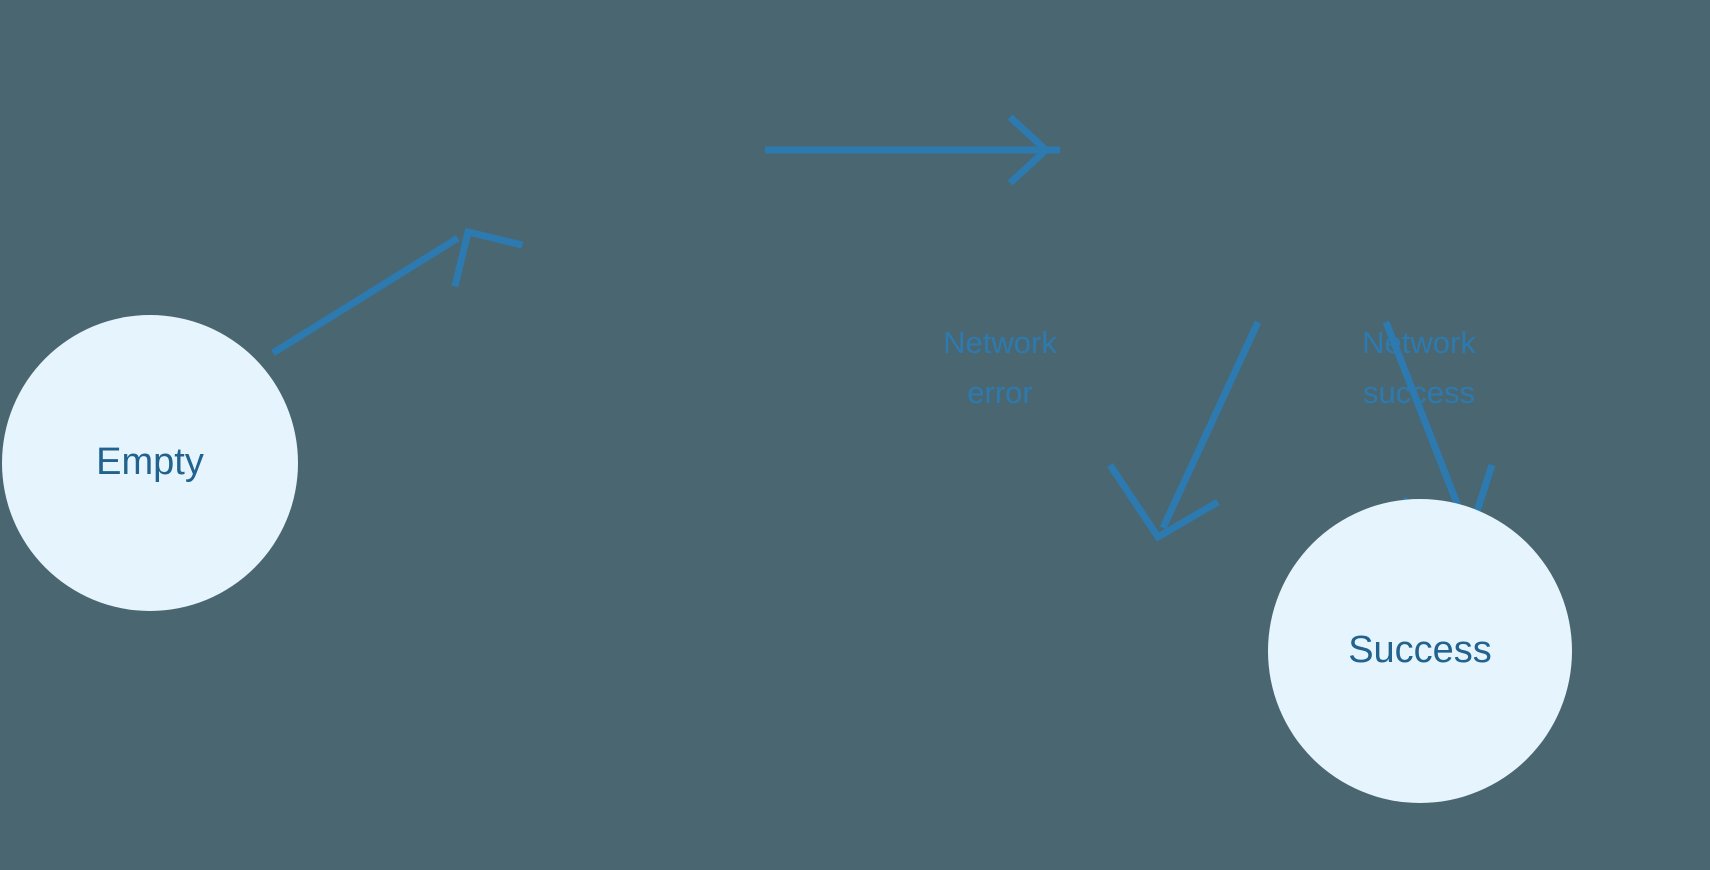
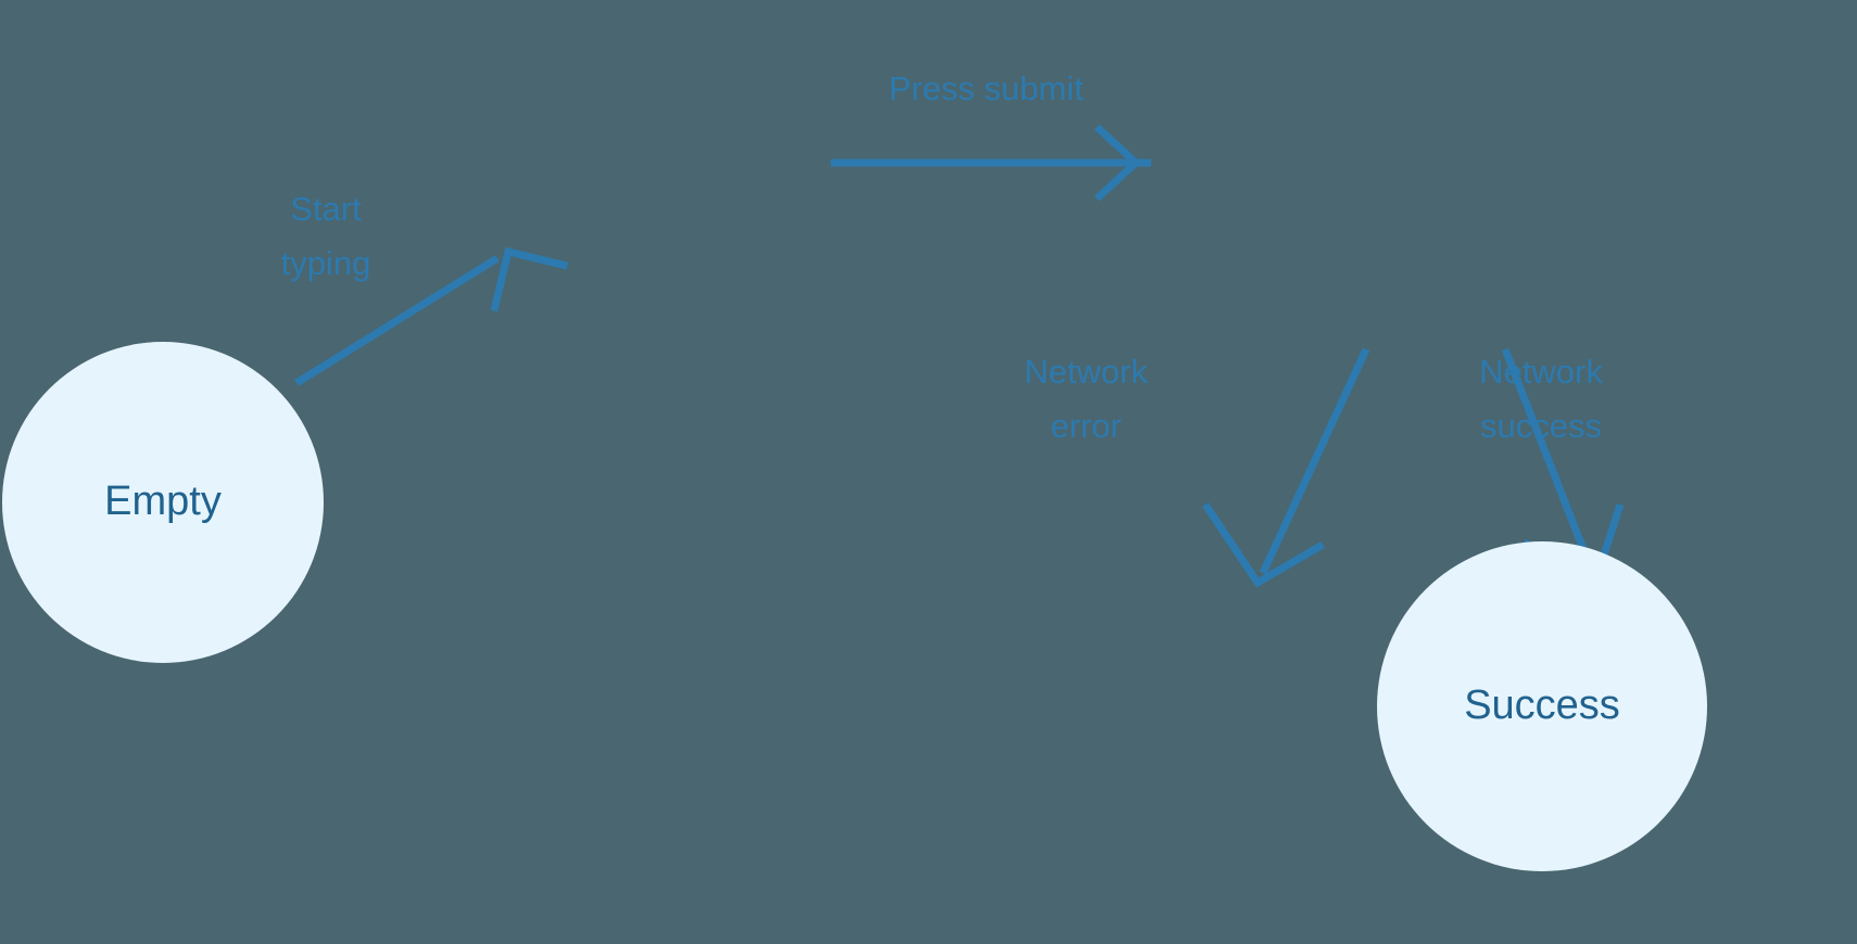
  Empty
  Success
+ Start
+ typing
+ Press submit
  Network
  error
  Network
  success
